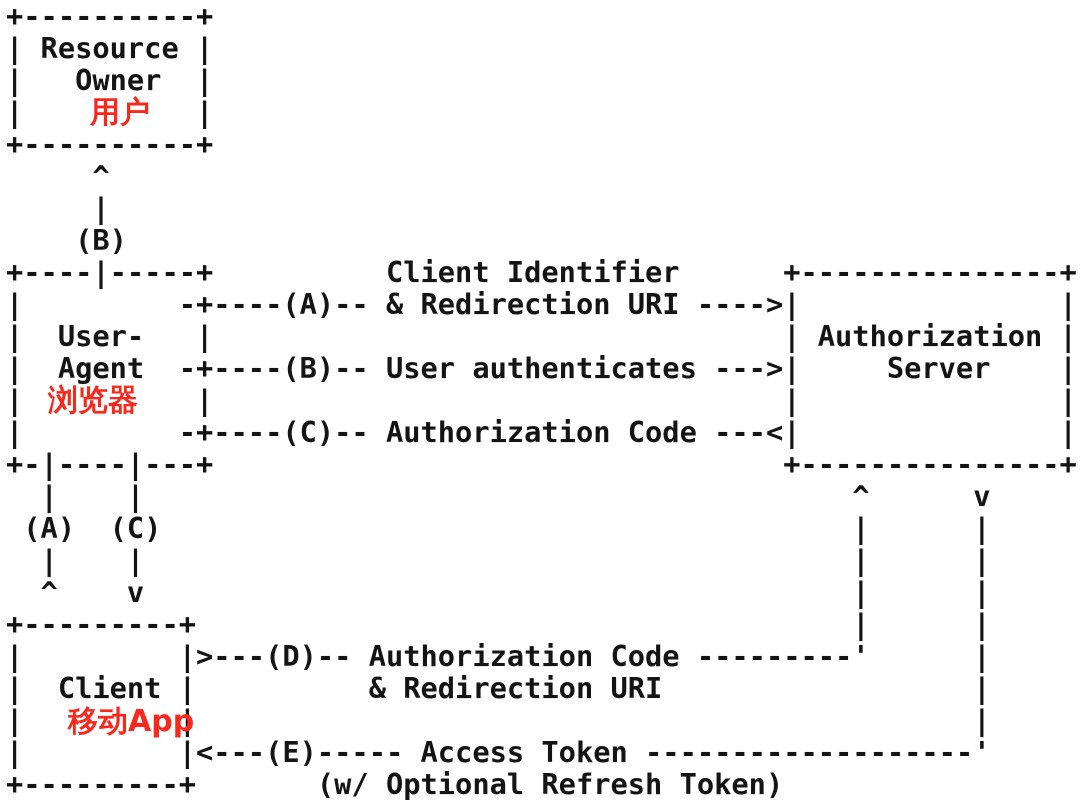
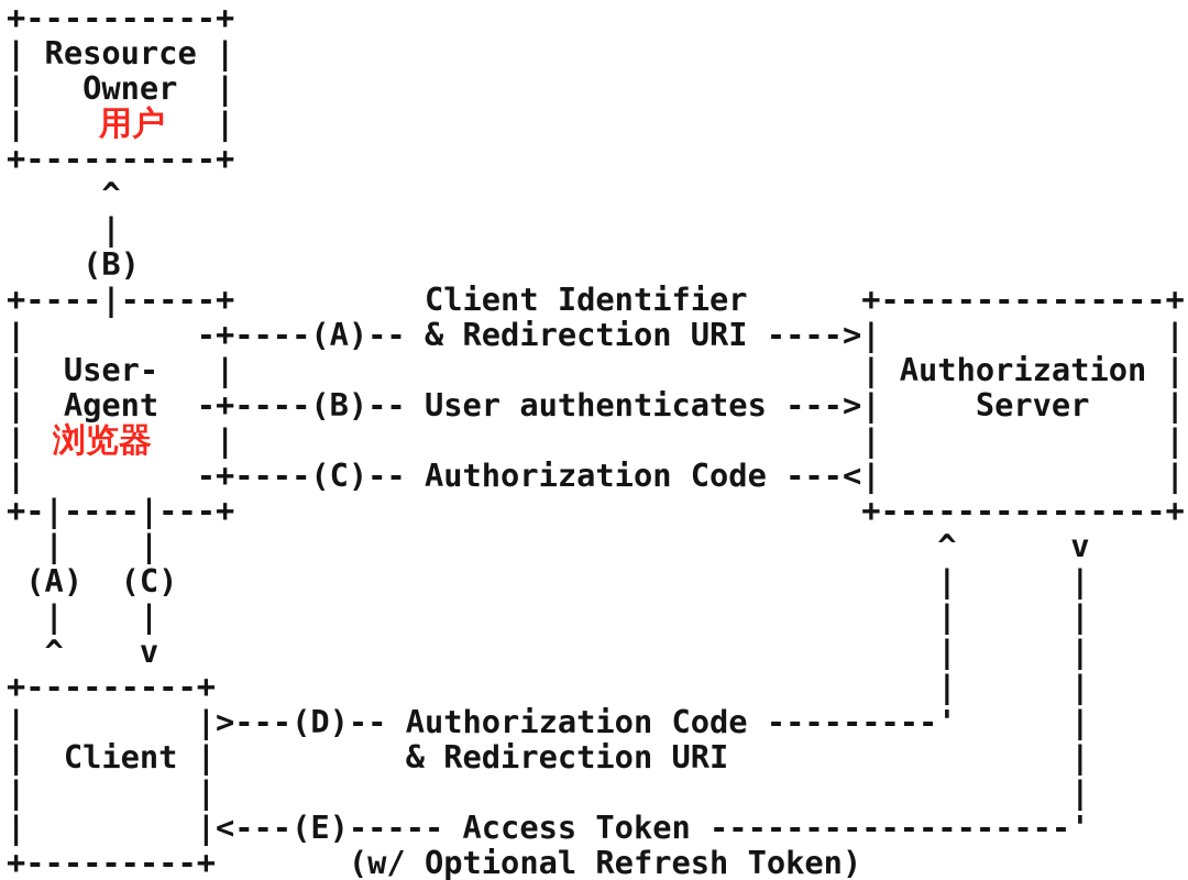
  +----------+
  | Resource |
  | Owner |
  | |
  +----------+
  ^
  |
  (B)
  +----|-----+ Client Identifier +---------------+
  | -+----(A)-- & Redirection URI ---->| |
  | User- | | Authorization |
  | Agent -+----(B)-- User authenticates --->| Server |
  | | | |
  | -+----(C)-- Authorization Code ---<| |
  +-|----|---+ +---------------+
  | | ^ v
  (A) (C) | |
  | | | |
  ^ v | |
  +---------+ | |
  | |>---(D)-- Authorization Code ---------' |
  | Client | & Redirection URI |
  | | |
  | |<---(E)----- Access Token -------------------'
  +---------+ (w/ Optional Refresh Token)
  用户
  浏览器
- 移动App
